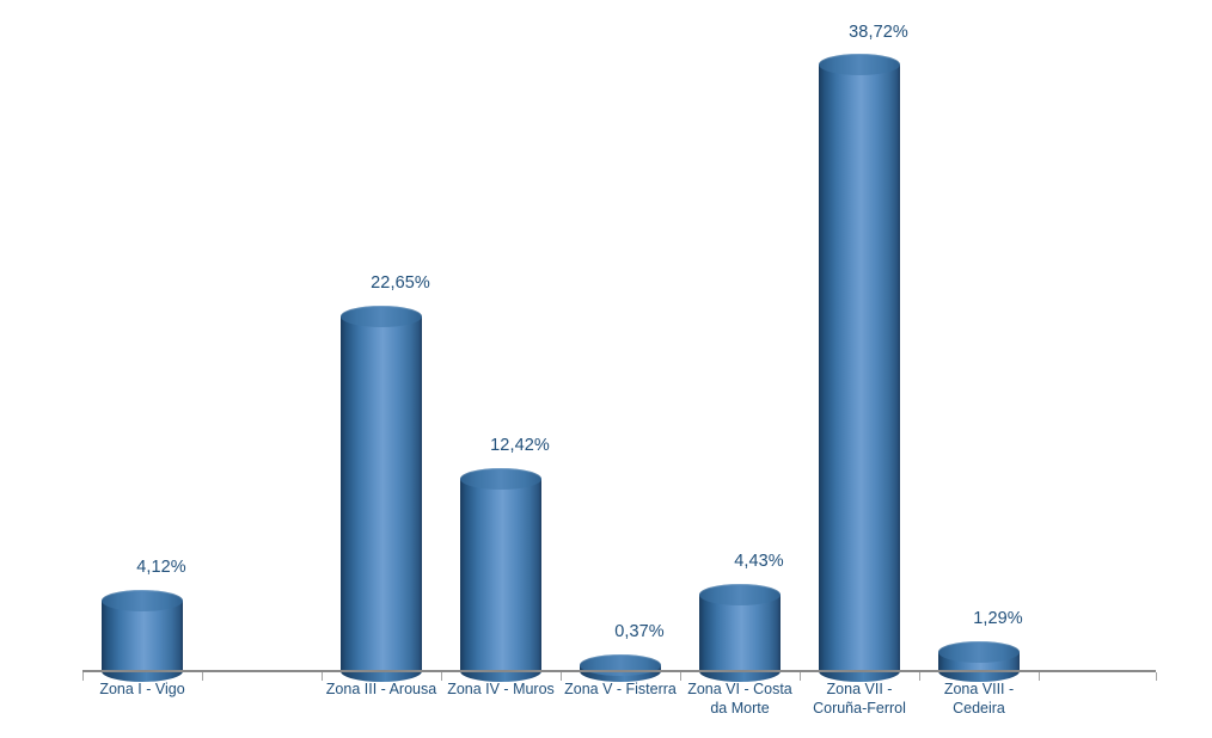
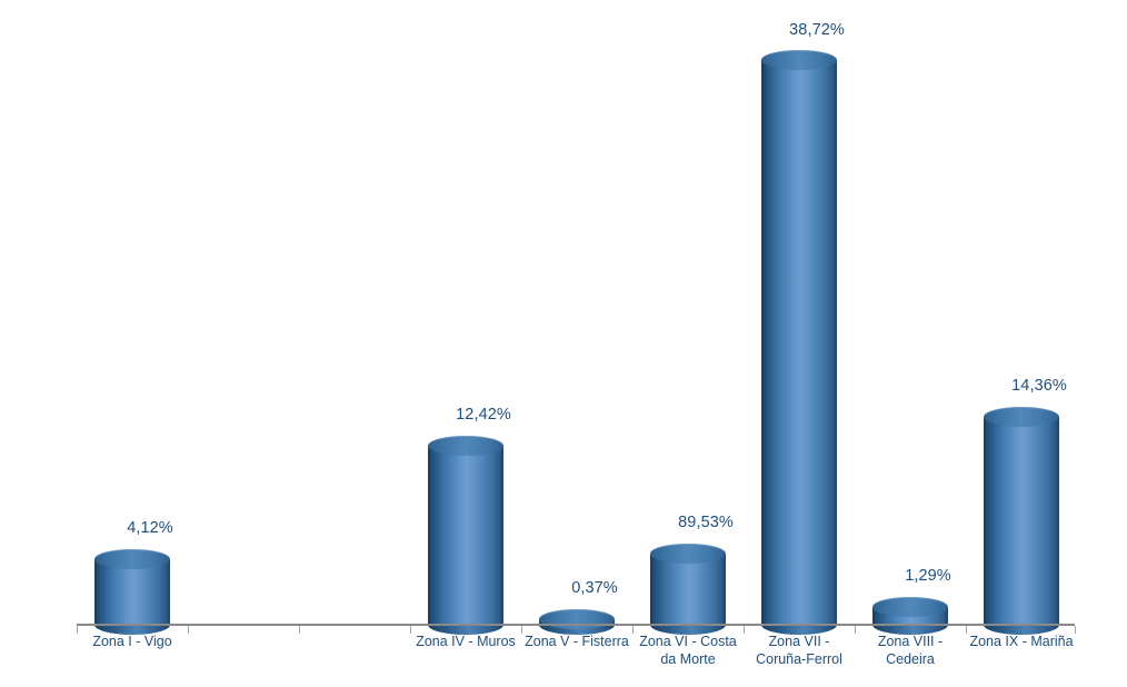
  4,12%
  Zona I - Vigo
- 22,65%
- Zona III - Arousa
  12,42%
  Zona IV - Muros
  0,37%
  Zona V - Fisterra
- 4,43%
+ 89,53%
  Zona VI - Costa
  da Morte
  38,72%
  Zona VII -
  Coruña-Ferrol
  1,29%
  Zona VIII -
  Cedeira
+ 14,36%
+ Zona IX - Mariña
